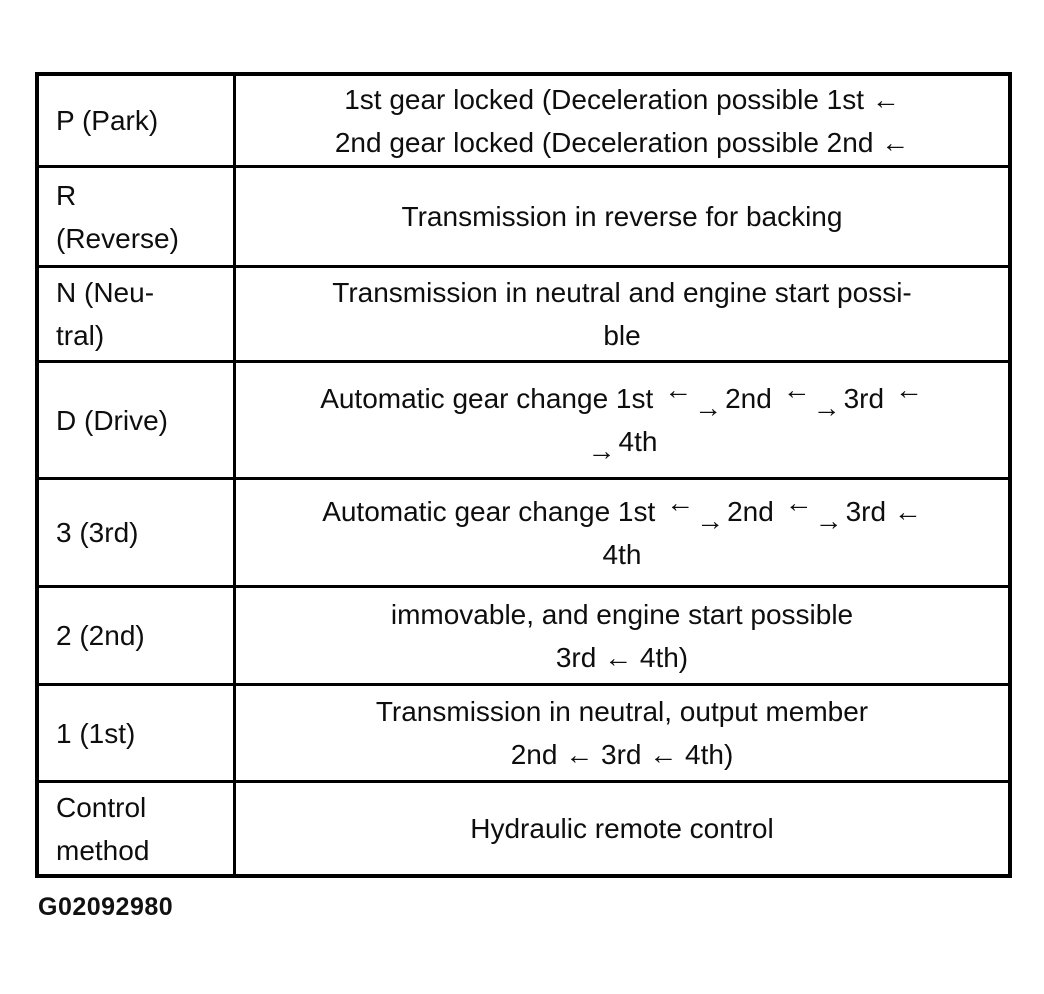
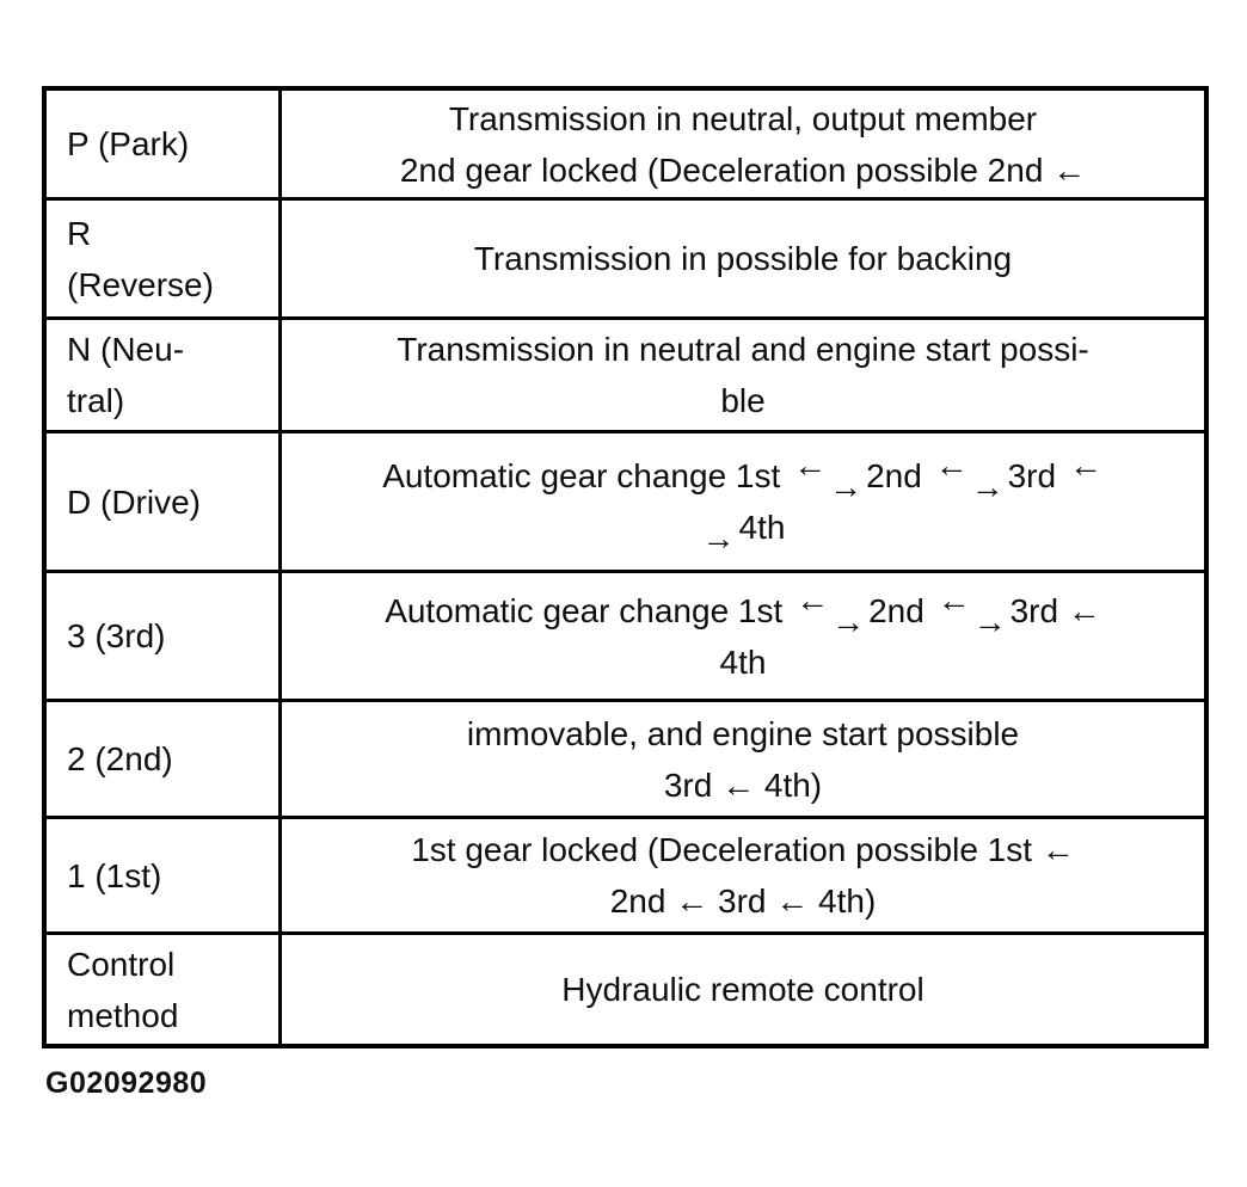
  P (Park)
- 1st gear locked (Deceleration possible 1st ←
+ Transmission in neutral, output member
  2nd gear locked (Deceleration possible 2nd ←
  R
  (Reverse)
- Transmission in reverse for backing
+ Transmission in possible for backing
  N (Neu-
  tral)
  Transmission in neutral and engine start possi-
  ble
  D (Drive)
  Automatic gear change 1st ←→2nd ←→3rd ←
  →4th
  3 (3rd)
  Automatic gear change 1st ←→2nd ←→3rd ←
  4th
  2 (2nd)
  immovable, and engine start possible
  3rd ← 4th)
  1 (1st)
- Transmission in neutral, output member
+ 1st gear locked (Deceleration possible 1st ←
  2nd ← 3rd ← 4th)
  Control
  method
  Hydraulic remote control
  G02092980
